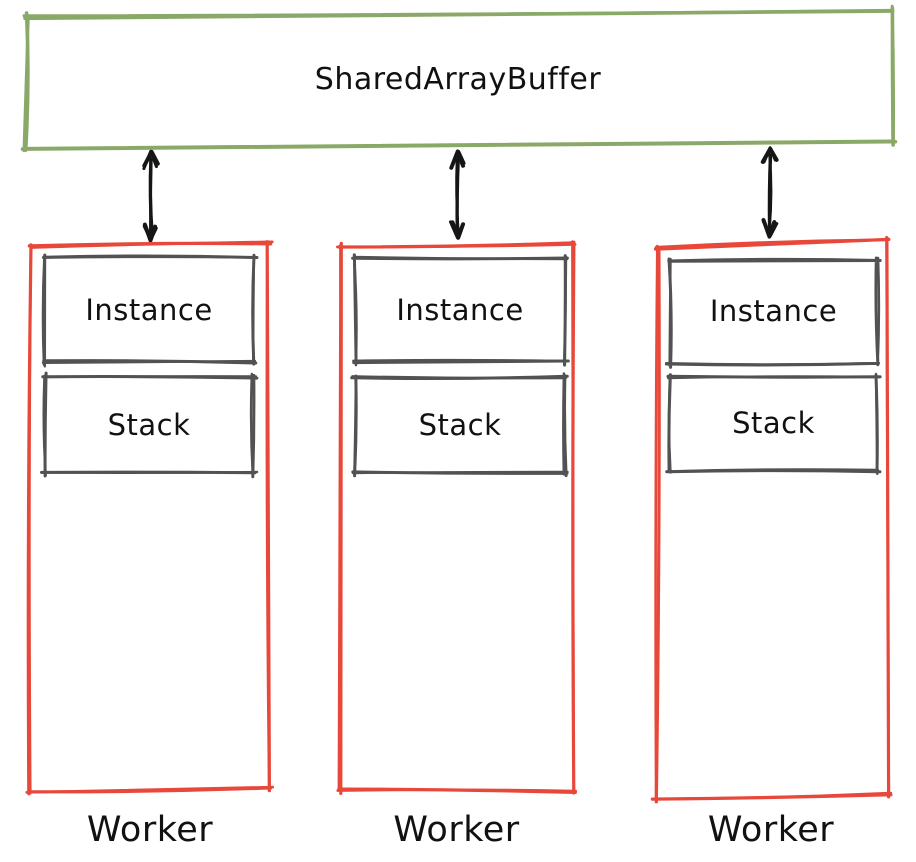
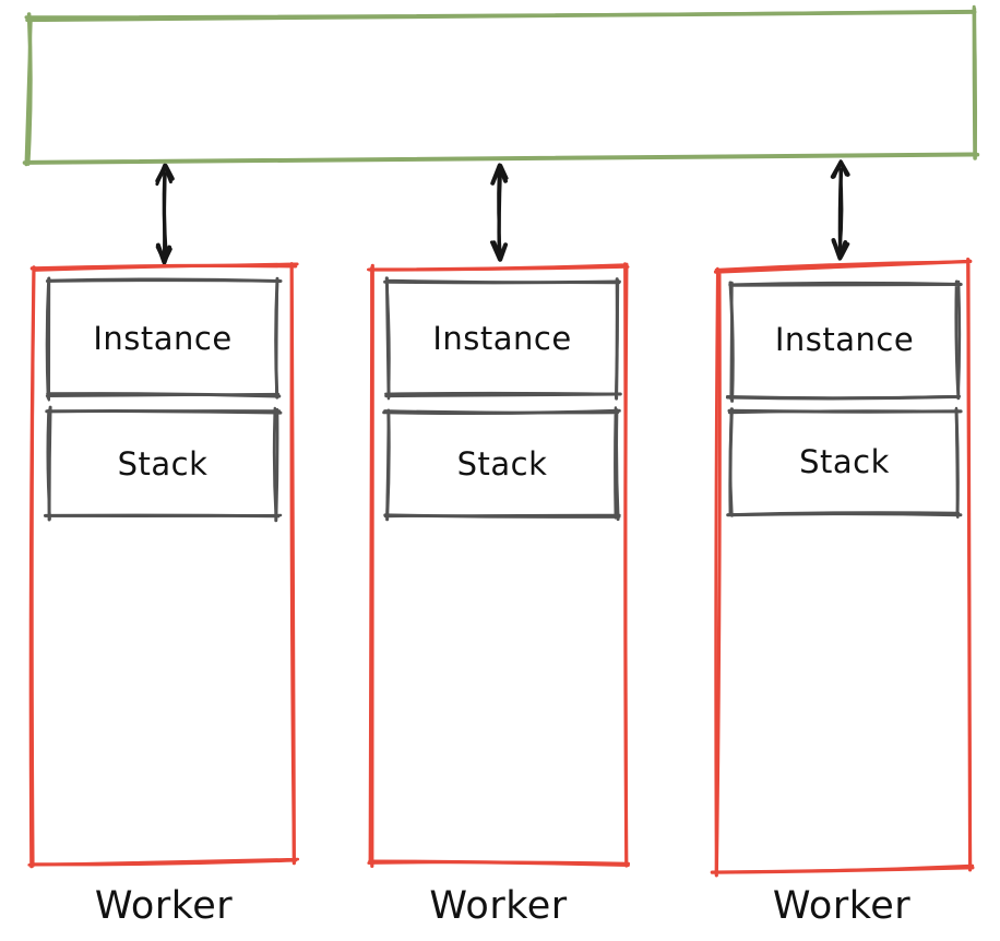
- SharedArrayBuffer
  Instance
  Stack
  Instance
  Stack
  Instance
  Stack
  Worker
  Worker
  Worker
